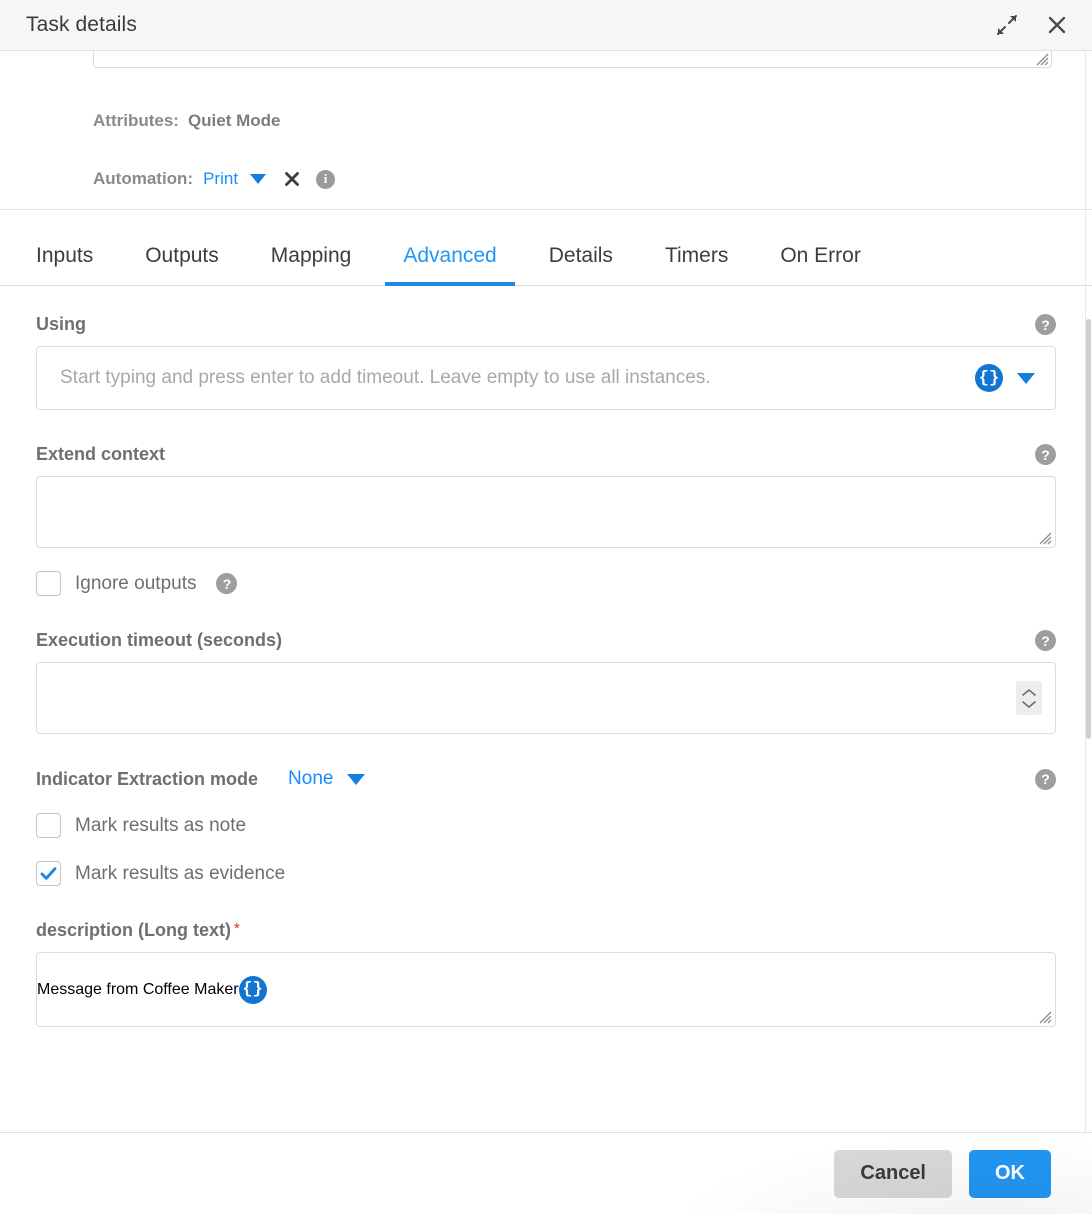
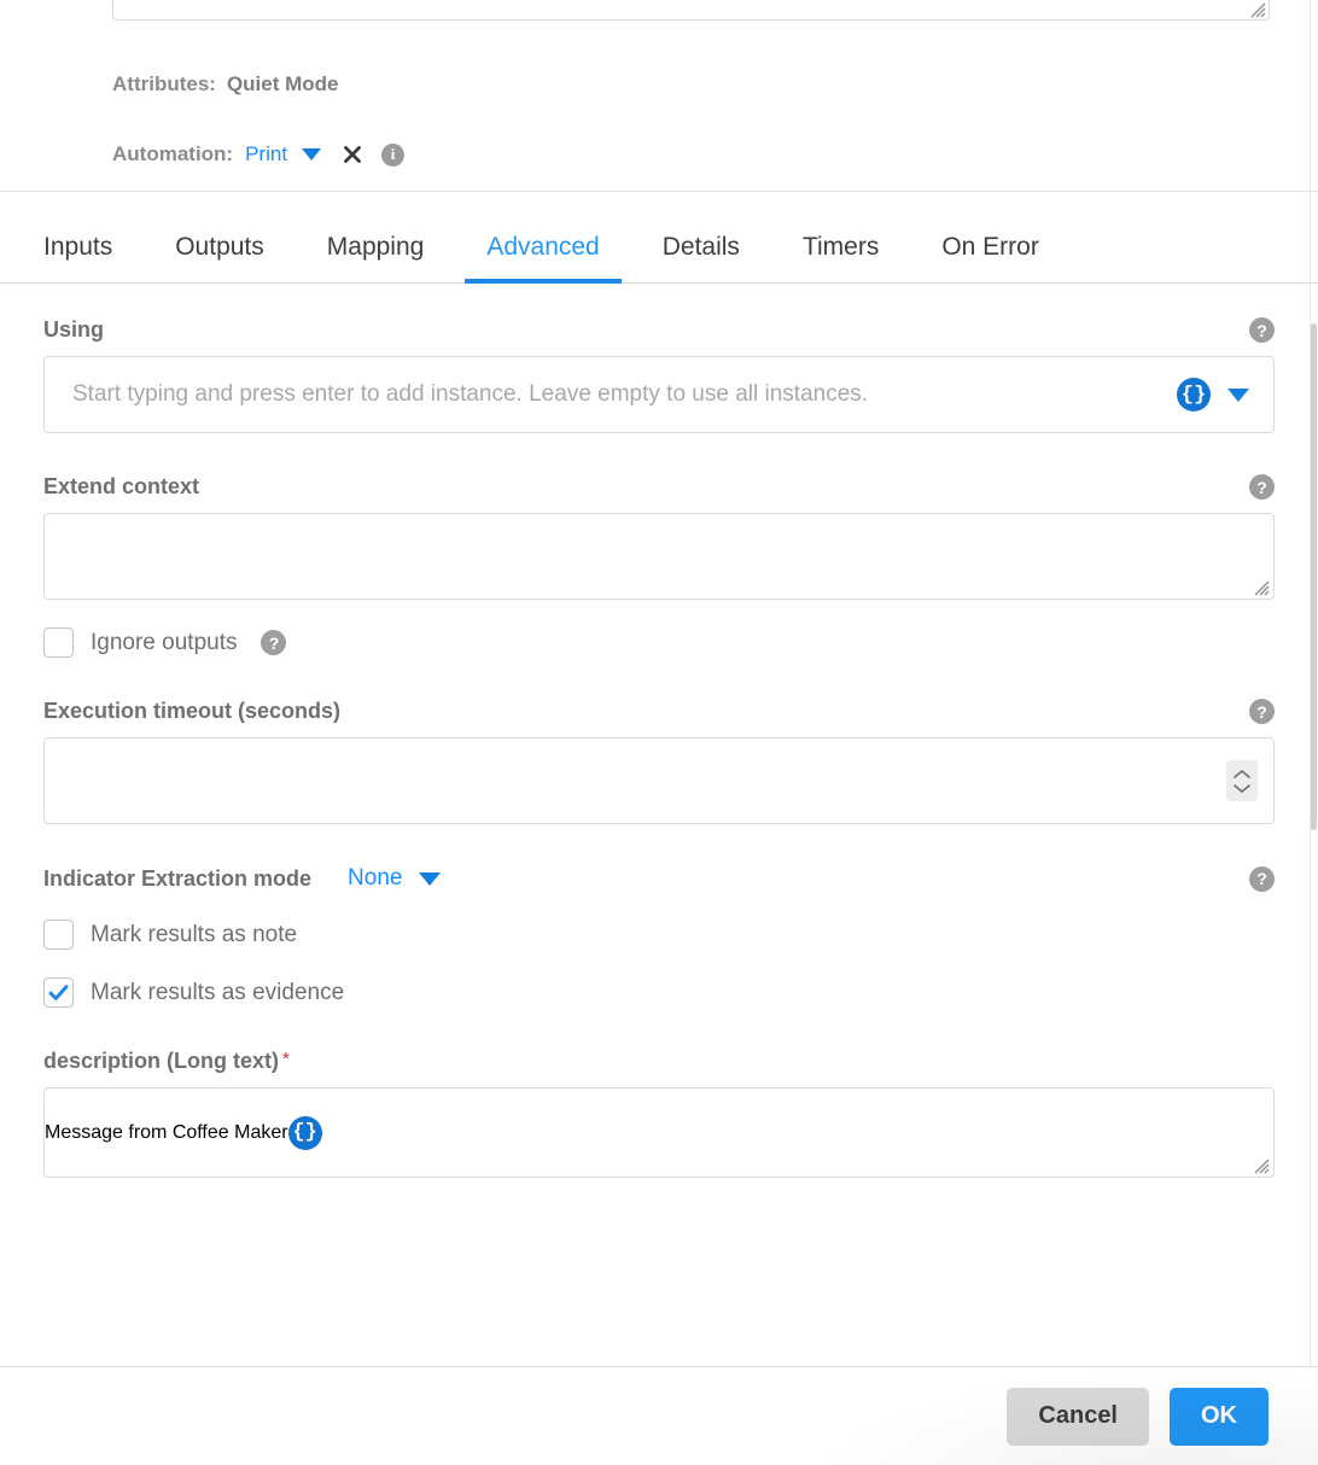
- Task details
  Attributes:
  Quiet Mode
  Automation:
  Print
  i
  Inputs
  Outputs
  Mapping
  Advanced
  Details
  Timers
  On Error
  Using
  ?
- Start typing and press enter to add timeout. Leave empty to use all instances.
+ Start typing and press enter to add instance. Leave empty to use all instances.
  {}
  Extend context
  ?
  Ignore outputs
  ?
  Execution timeout (seconds)
  ?
  Indicator Extraction mode
  None
  ?
  Mark results as note
  Mark results as evidence
  description (Long text) *
  Message from Coffee Maker
  {}
